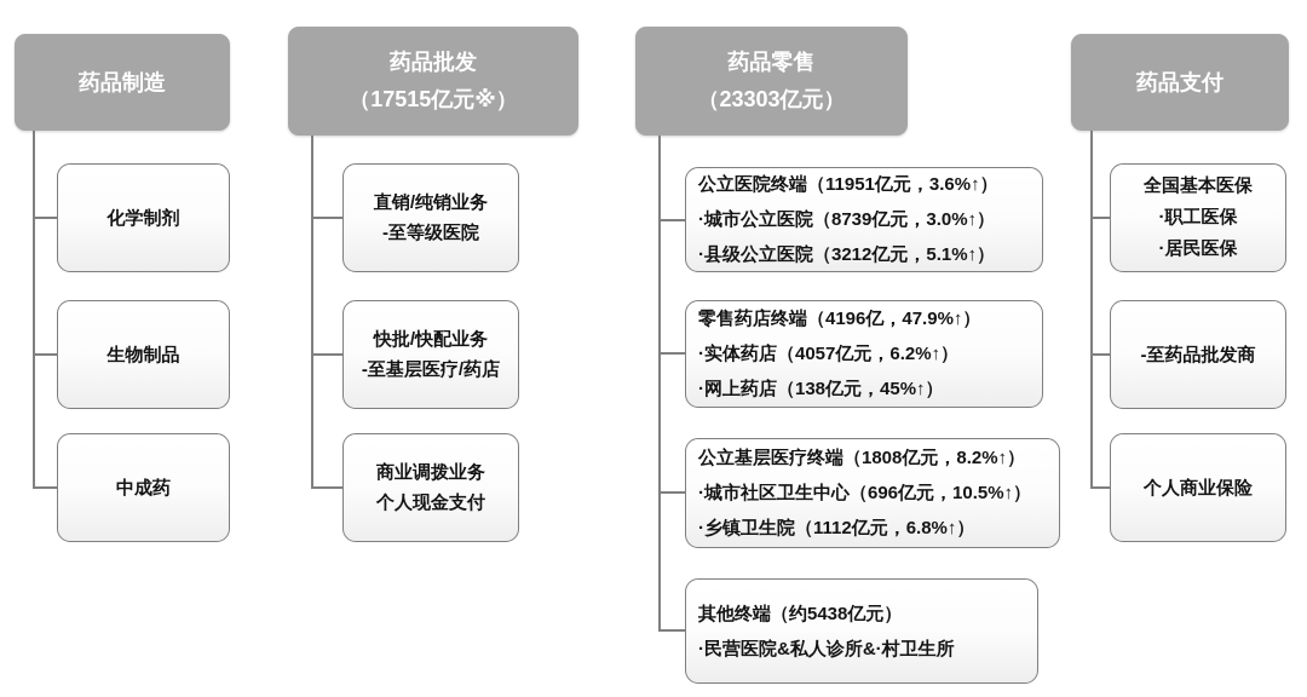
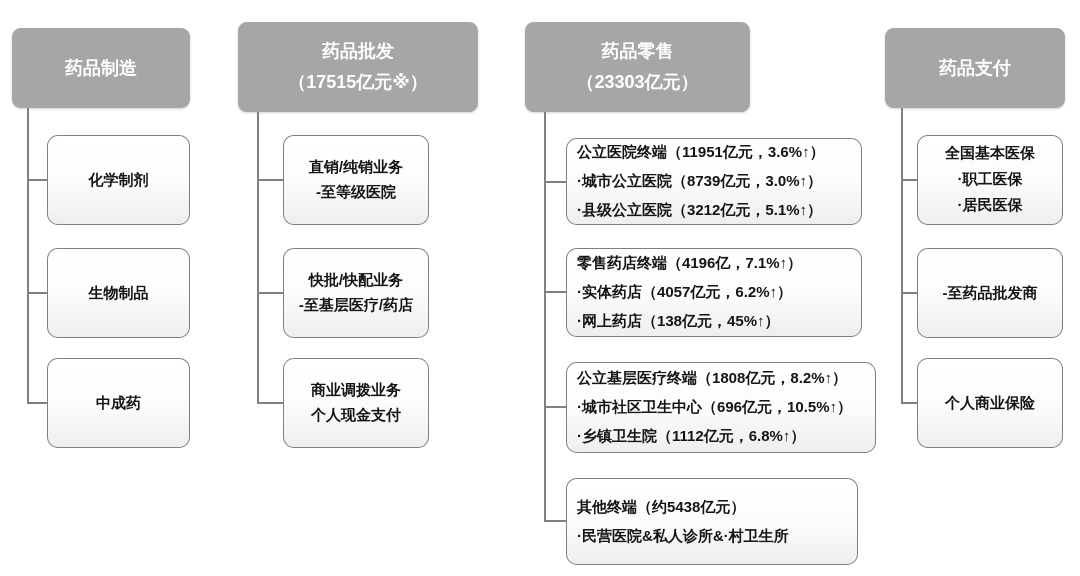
  药品制造
  化学制剂
  生物制品
  中成药
  药品批发
  （17515亿元※）
  直销/纯销业务
  -至等级医院
  快批/快配业务
  -至基层医疗/药店
  商业调拨业务
  个人现金支付
  药品零售
  （23303亿元）
  公立医院终端（11951亿元，3.6%↑）
  ·城市公立医院（8739亿元，3.0%↑）
  ·县级公立医院（3212亿元，5.1%↑）
- 零售药店终端（4196亿，47.9%↑）
+ 零售药店终端（4196亿，7.1%↑）
  ·实体药店（4057亿元，6.2%↑）
  ·网上药店（138亿元，45%↑）
  公立基层医疗终端（1808亿元，8.2%↑）
  ·城市社区卫生中心（696亿元，10.5%↑）
  ·乡镇卫生院（1112亿元，6.8%↑）
  其他终端（约5438亿元）
  ·民营医院&私人诊所&·村卫生所
  药品支付
  全国基本医保
  ·职工医保
  ·居民医保
  -至药品批发商
  个人商业保险
